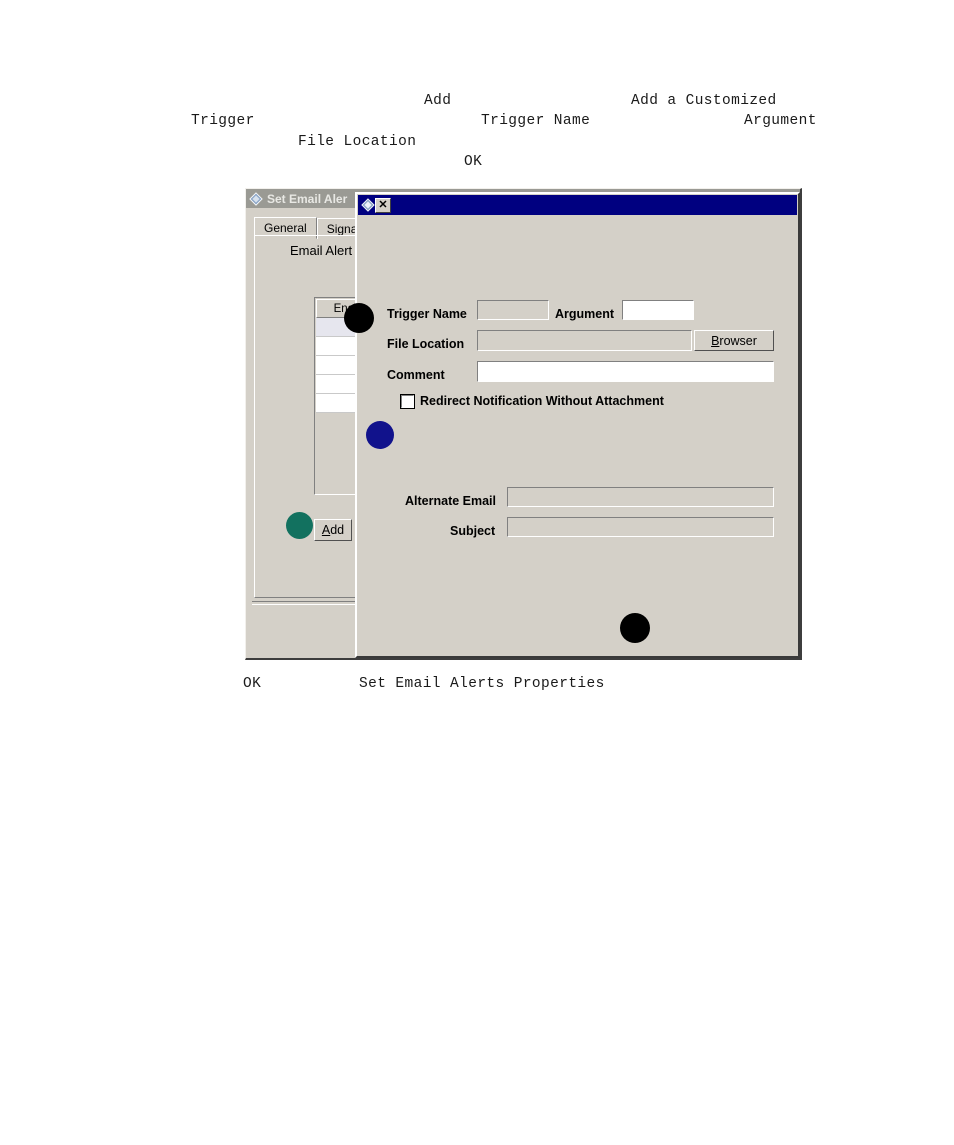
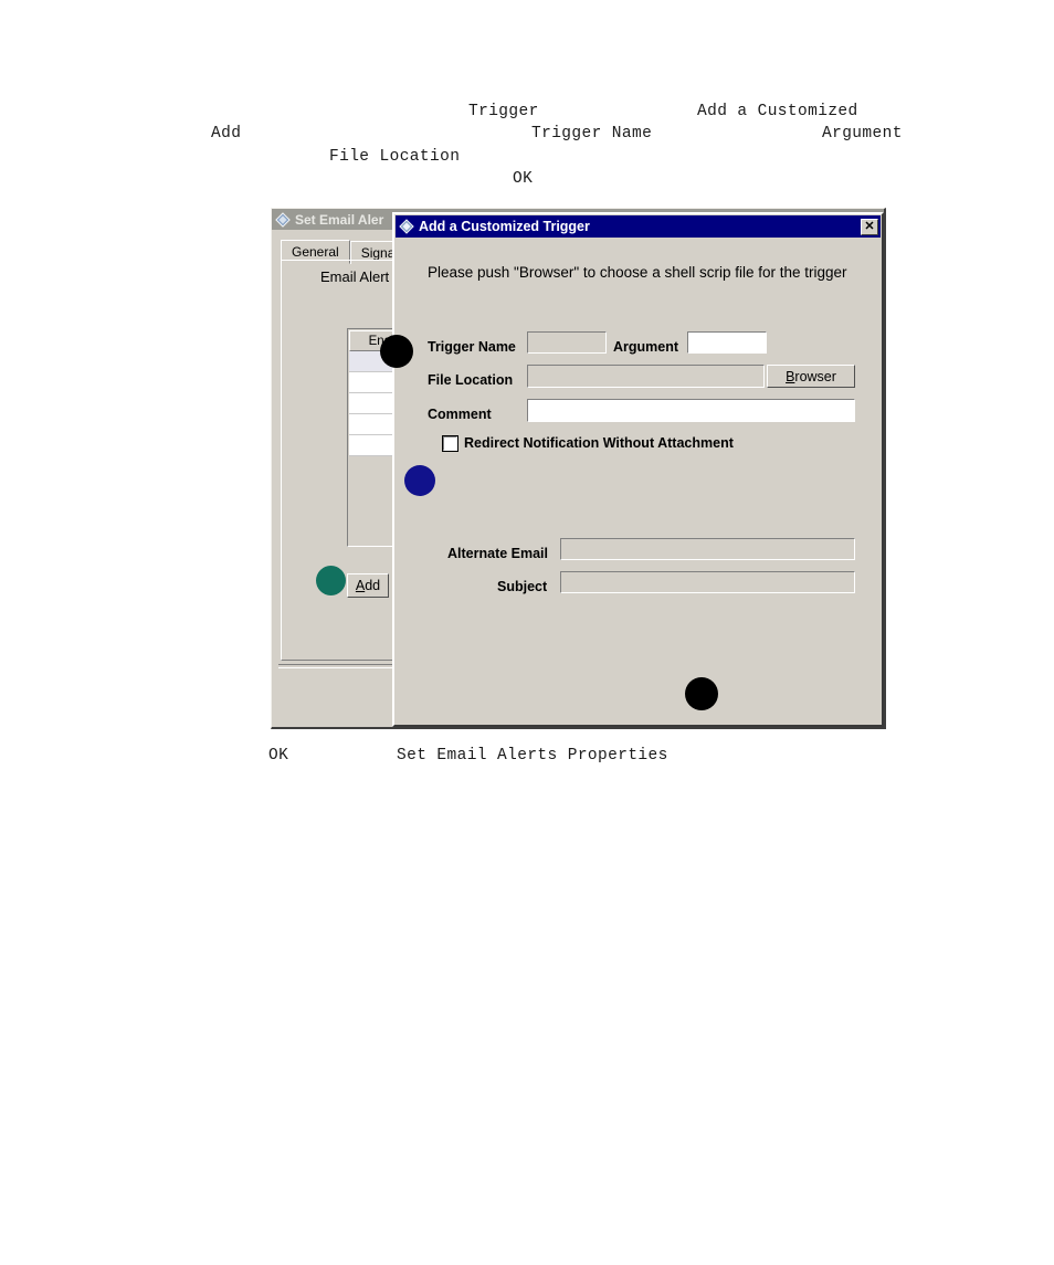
- Add
+ Trigger
  Add a Customized
- Trigger
+ Add
  Trigger Name
  Argument
  File Location
  OK
  OK
  Set Email Alerts Properties
  Set Email Aler
  General
  Email Alert
  A
  dd
+ Add a Customized Trigger
  ✕
+ Please push "Browser" to choose a shell scrip file for the trigger
  Trigger Name
  Argument
  File Location
  B
  rowser
  Comment
  Redirect Notification Without Attachment
  Alternate Email
  Subject
